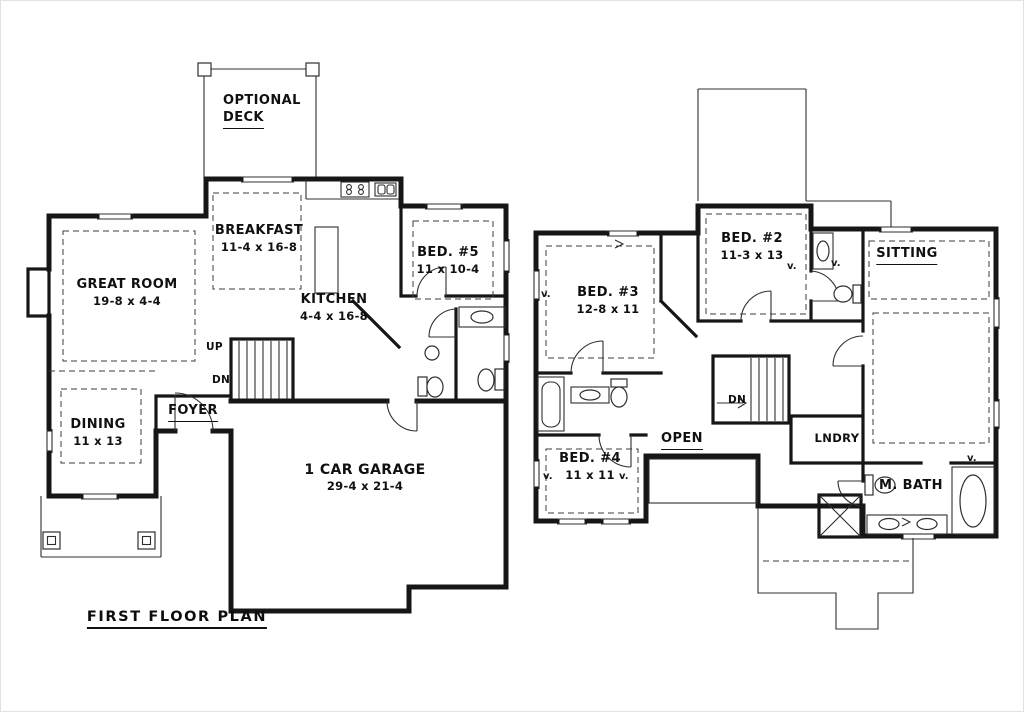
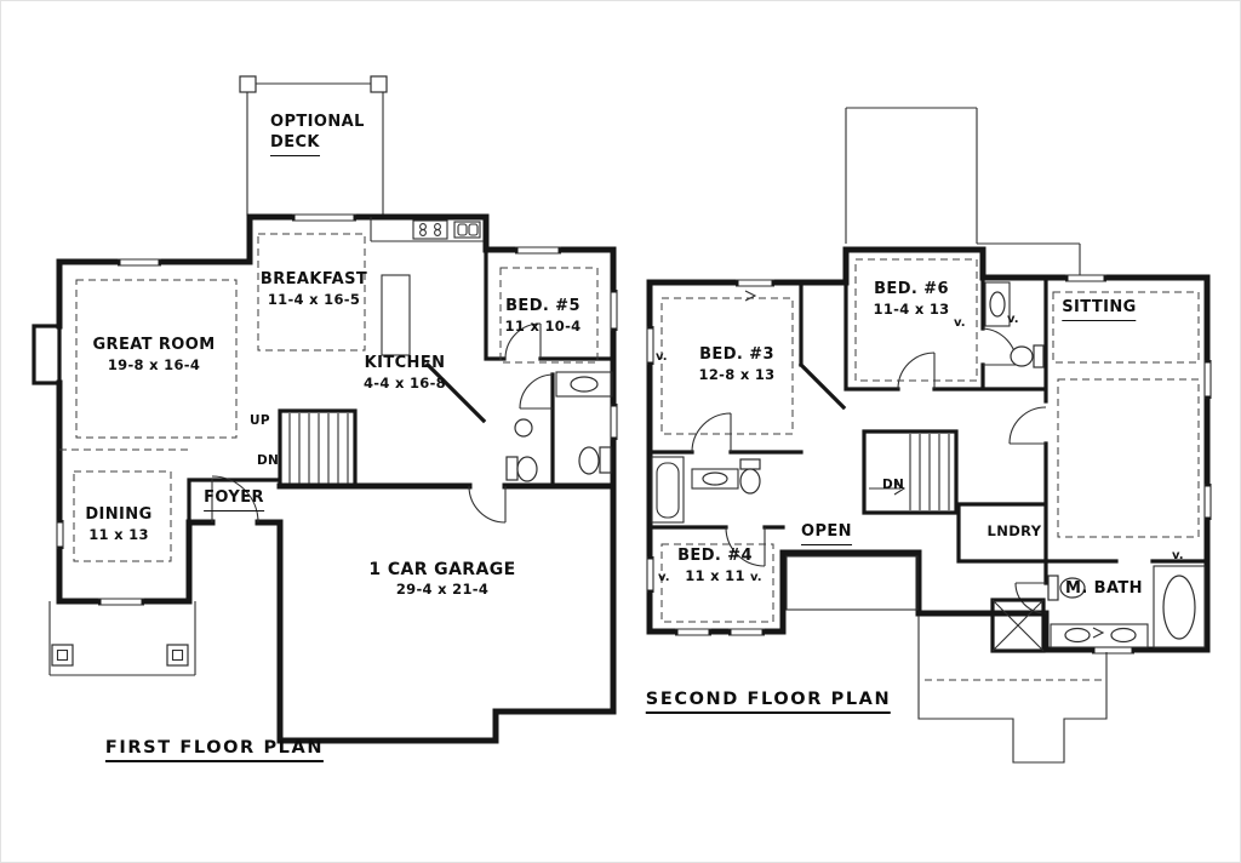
  OPTIONAL
  DECK
  BREAKFAST
- 11-4 x 16-8
+ 11-4 x 16-5
  GREAT ROOM
- 19-8 x 4-4
+ 19-8 x 16-4
  KITCHEN
  4-4 x 16-8
  BED. #5
  11 x 10-4
  UP
  DN
  FOYER
  DINING
  11 x 13
  1 CAR GARAGE
  29-4 x 21-4
  FIRST FLOOR PLAN
- BED. #2
+ BED. #6
- 11-3 x 13
+ 11-4 x 13
  SITTING
  BED. #3
- 12-8 x 11
+ 12-8 x 13
  DN
  OPEN
  LNDRY
  BED. #4
  11 x 11
  M. BATH
+ SECOND FLOOR PLAN
  v.
  v.
  v.
  v.
  v.
  v.
